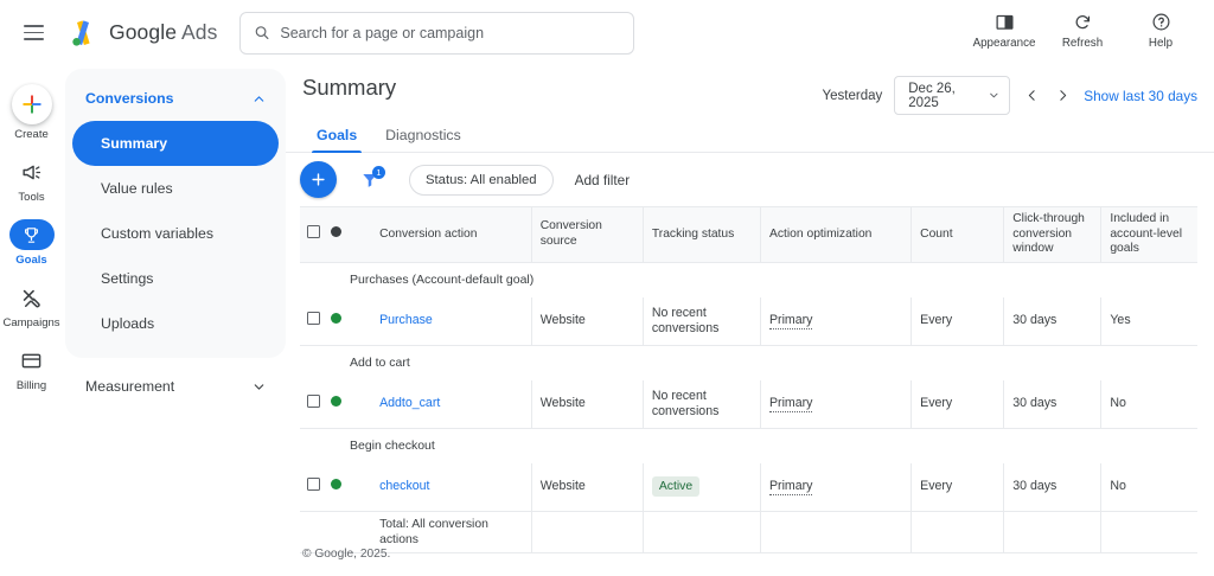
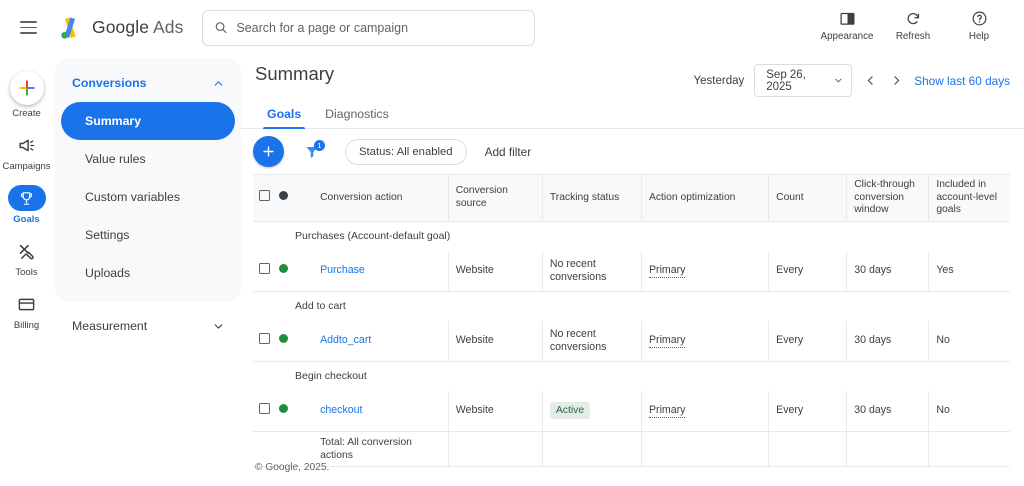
  Google Ads
  Search for a page or campaign
  Appearance
  Refresh
  Help
  Create
- Tools
+ Campaigns
  Goals
- Campaigns
+ Tools
  Billing
  Conversions
  Summary
  Value rules
  Custom variables
  Settings
  Uploads
  Measurement
  Summary
  Yesterday
- Dec 26, 2025
+ Sep 26, 2025
- Show last 30 days
+ Show last 60 days
  Goals
  Diagnostics
  1
  Status: All enabled
  Add filter
  		Conversion action	Conversion source	Tracking status	Action optimization	Count	Click-through conversion window	Included in account-level goals
  Purchases (Account-default goal)
  		Purchase	Website	No recent conversions	Primary	Every	30 days	Yes
  Add to cart
  		Addto_cart	Website	No recent conversions	Primary	Every	30 days	No
  Begin checkout
  		checkout	Website	Active	Primary	Every	30 days	No
  		Total: All conversion actions
  © Google, 2025.
